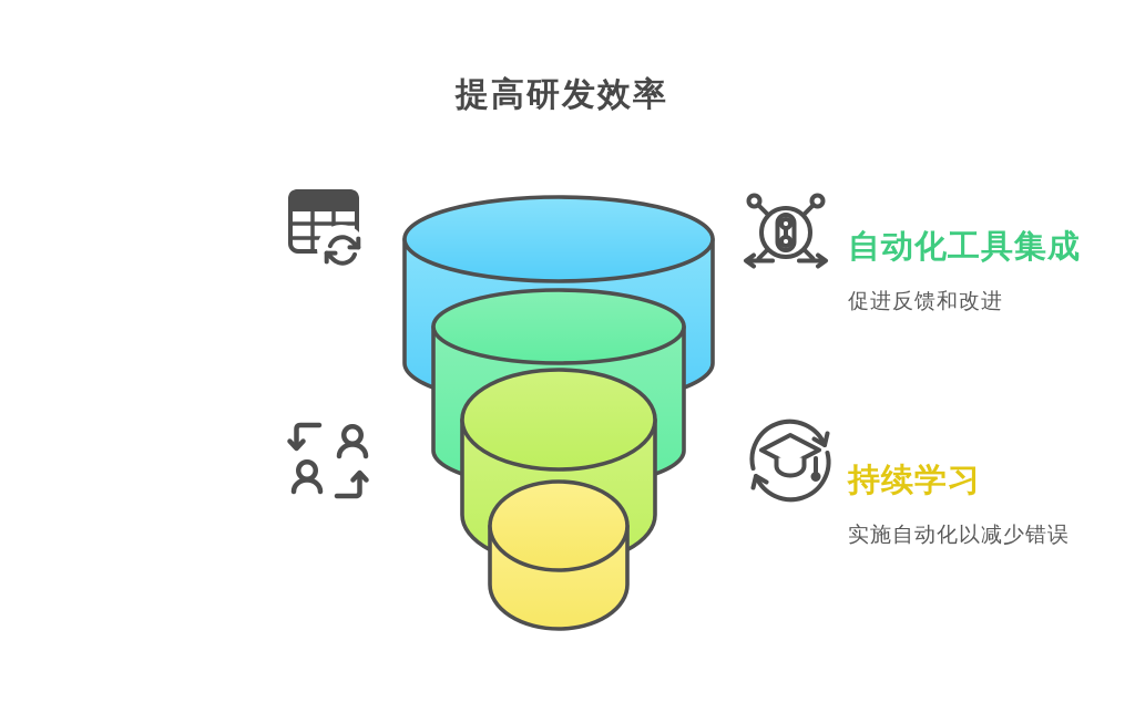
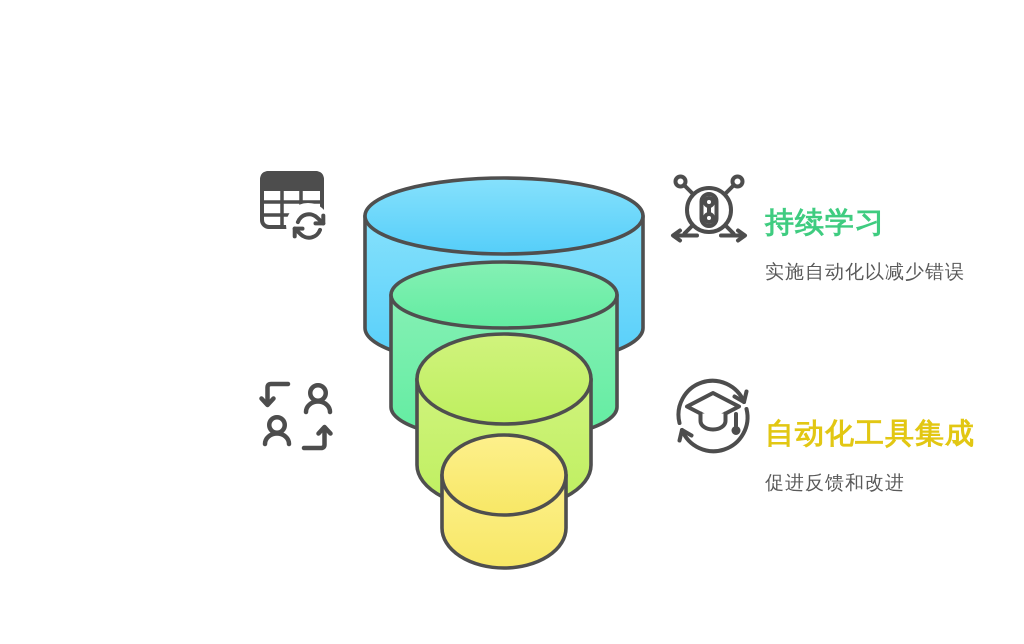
- 提高研发效率
- 自动化工具集成
+ 持续学习
- 促进反馈和改进
+ 实施自动化以减少错误
- 持续学习
+ 自动化工具集成
- 实施自动化以减少错误
+ 促进反馈和改进
